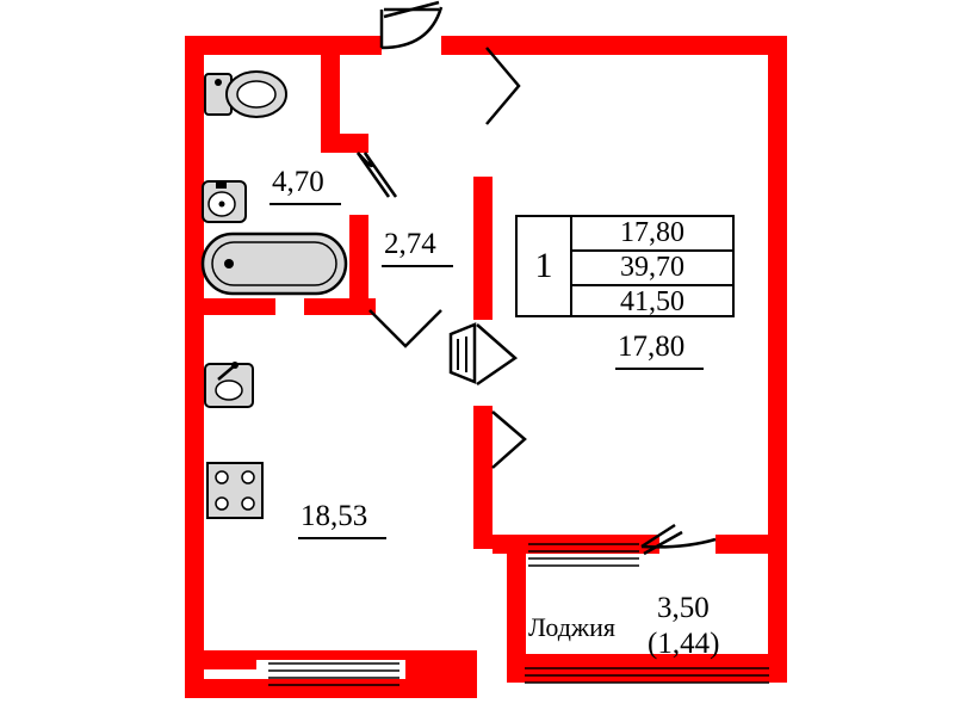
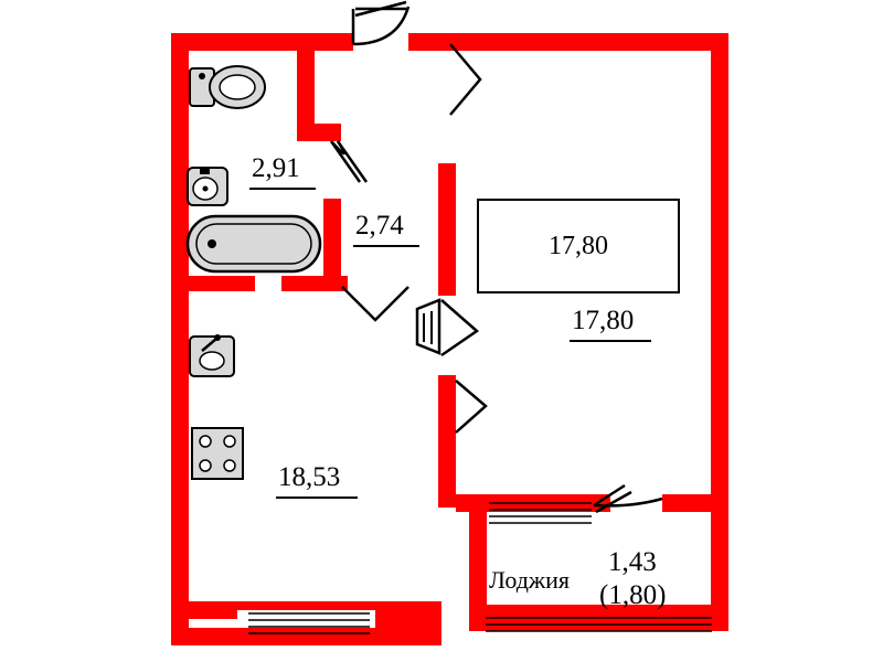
- 4,70
+ 2,91
  2,74
  17,80
  18,53
  Лоджия
- 3,50
+ 1,43
- (1,44)
+ (1,80)
- 1
  17,80
- 39,70
- 41,50
